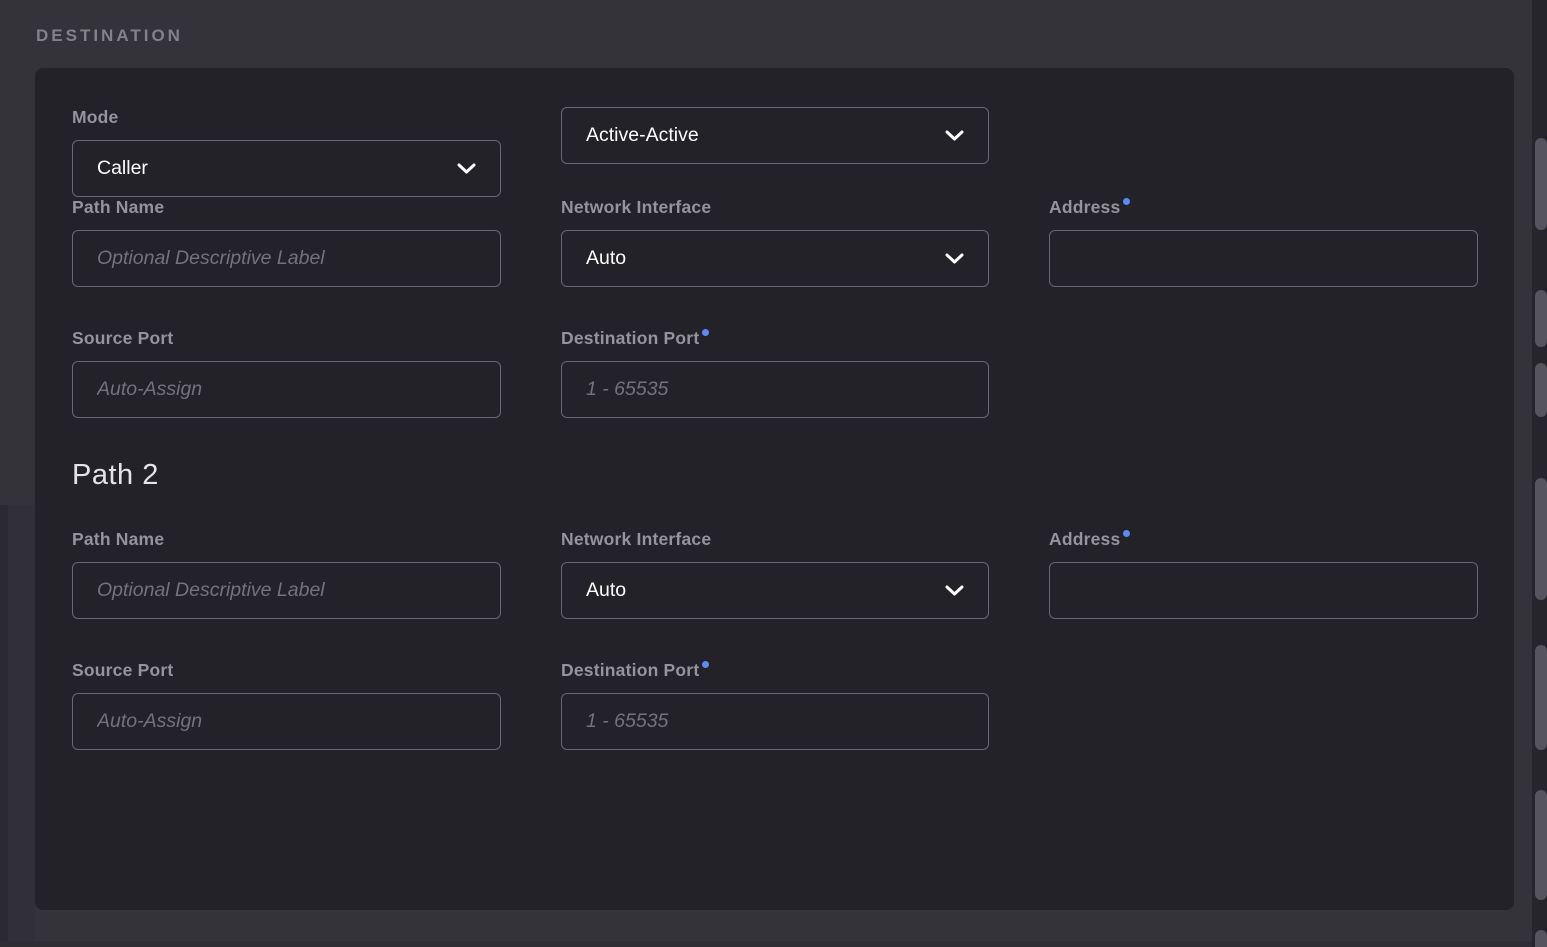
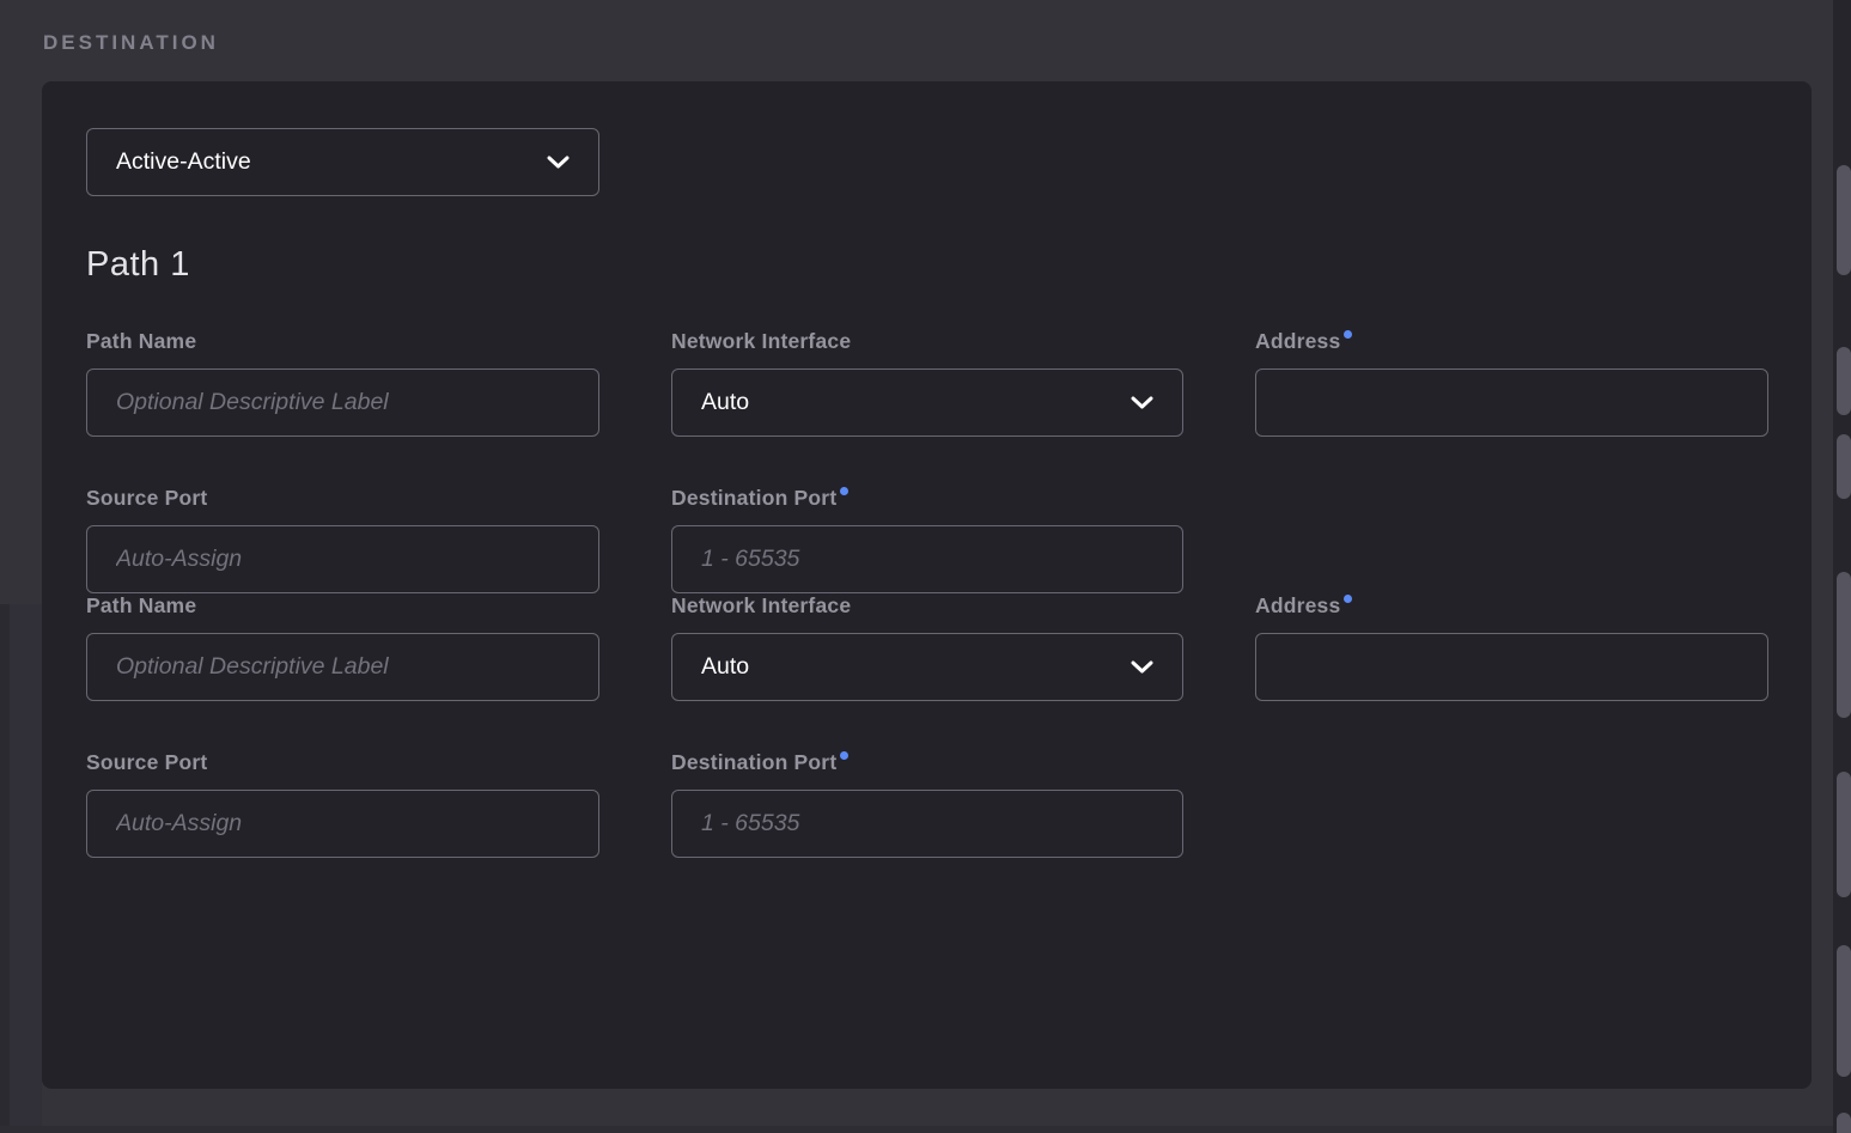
  DESTINATION
- Mode
- Caller
  Active-Active
+ Path 1
  Path Name
  Optional Descriptive Label
  Network Interface
  Auto
  Address
  Source Port
  Auto-Assign
  Destination Port
  1 - 65535
- Path 2
  Path Name
  Optional Descriptive Label
  Network Interface
  Auto
  Address
  Source Port
  Auto-Assign
  Destination Port
  1 - 65535
